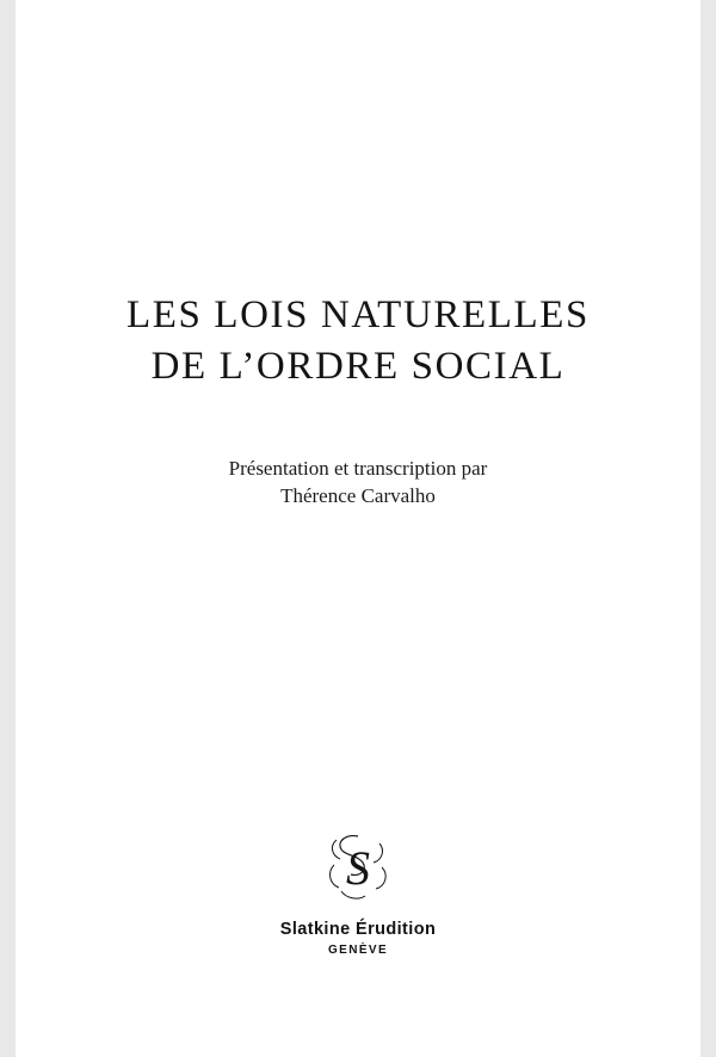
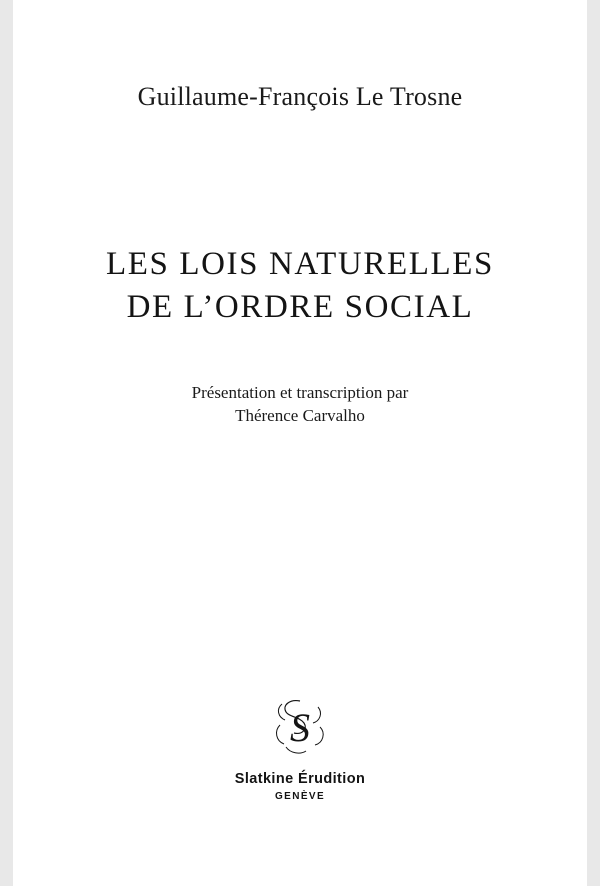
+ Guillaume-François Le Trosne
  LES LOIS NATURELLES
  DE L’ORDRE SOCIAL
  Présentation et transcription par
  Thérence Carvalho
  S
  Slatkine Érudition
  GENÈVE
